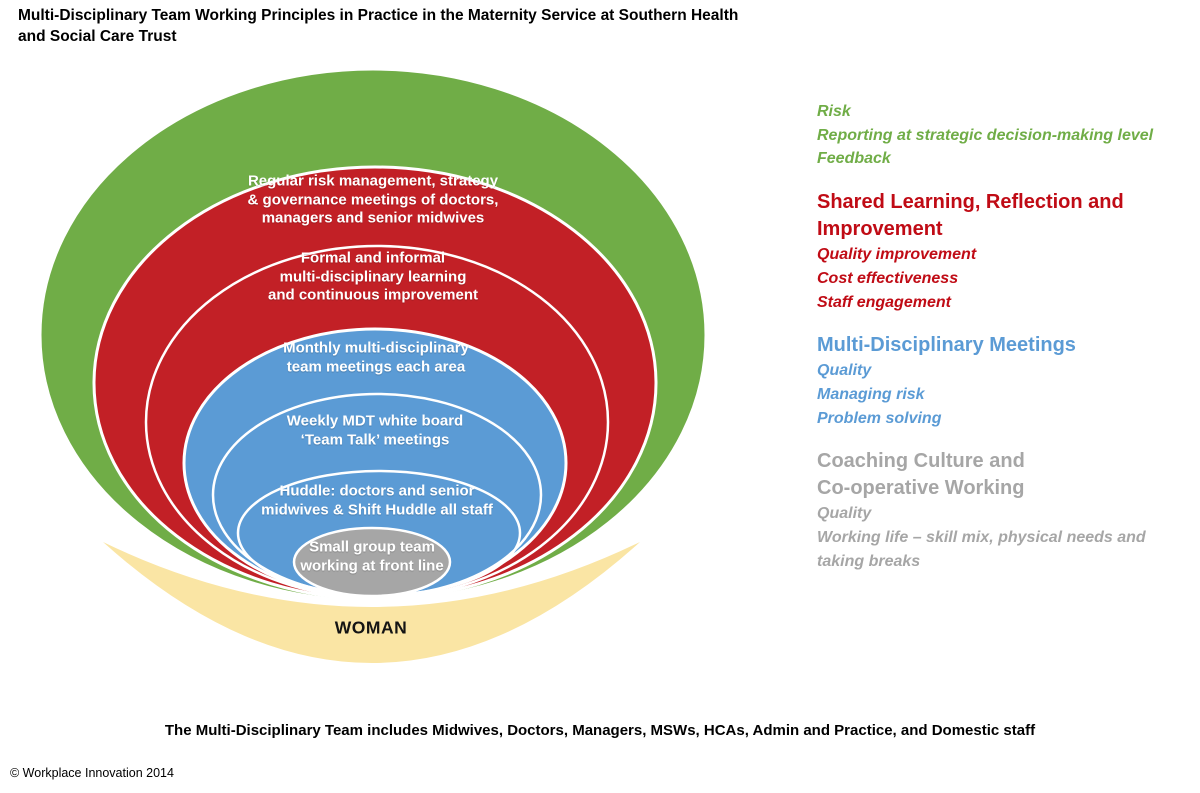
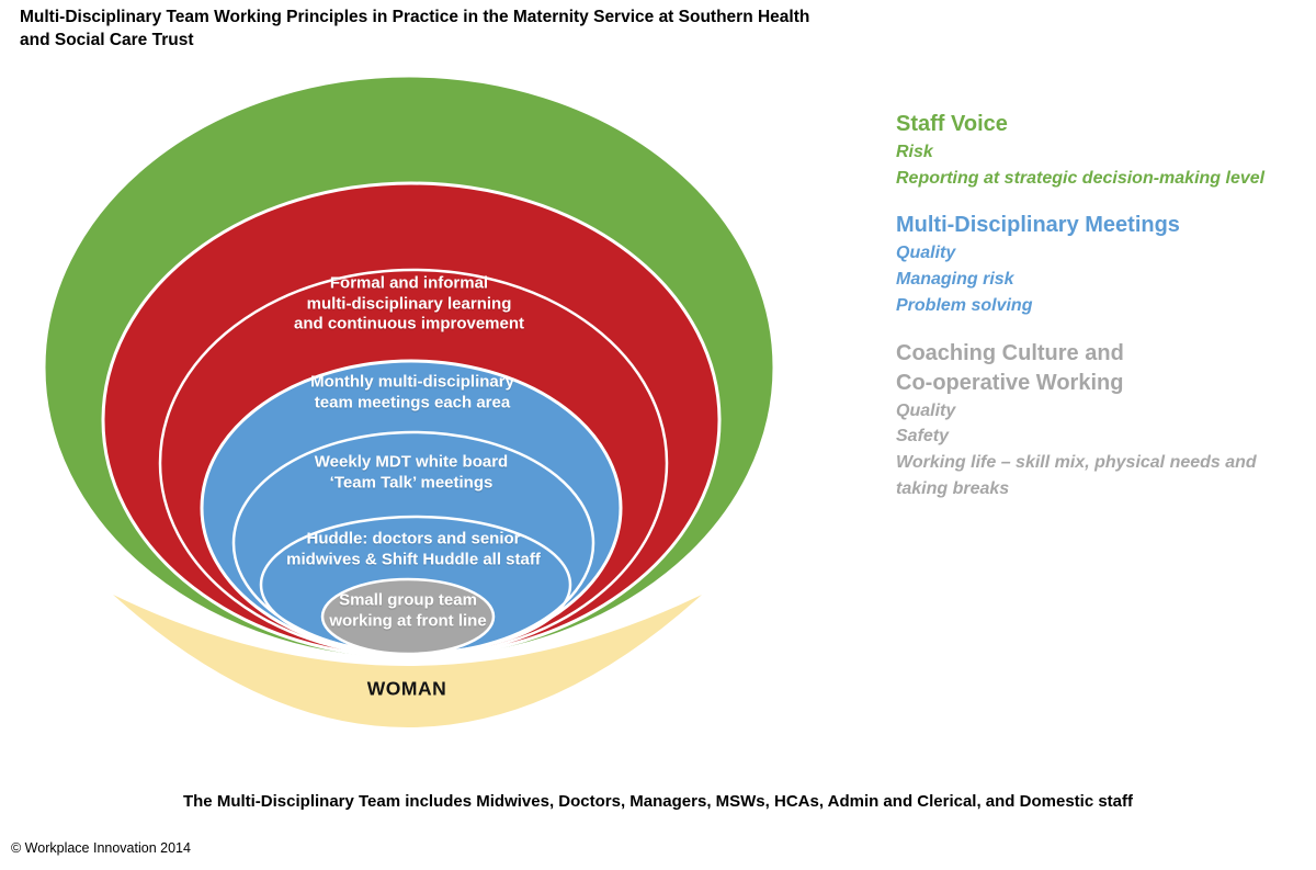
  Multi-Disciplinary Team Working Principles in Practice in the Maternity Service at Southern Health
  and Social Care Trust
- Regular risk management, strategy
- & governance meetings of doctors,
- managers and senior midwives
  Formal and informal
  multi-disciplinary learning
  and continuous improvement
  Monthly multi-disciplinary
  team meetings each area
  Weekly MDT white board
  ‘Team Talk’ meetings
  Huddle: doctors and senior
  midwives & Shift Huddle all staff
  Small group team
  working at front line
  WOMAN
+ Staff Voice
  Risk
  Reporting at strategic decision-making level
- Feedback
- Shared Learning, Reflection and
- Improvement
- Quality improvement
- Cost effectiveness
- Staff engagement
  Multi-Disciplinary Meetings
  Quality
  Managing risk
  Problem solving
  Coaching Culture and
  Co-operative Working
  Quality
+ Safety
  Working life – skill mix, physical needs and
  taking breaks
- The Multi-Disciplinary Team includes Midwives, Doctors, Managers, MSWs, HCAs, Admin and Practice, and Domestic staff
+ The Multi-Disciplinary Team includes Midwives, Doctors, Managers, MSWs, HCAs, Admin and Clerical, and Domestic staff
  © Workplace Innovation 2014
